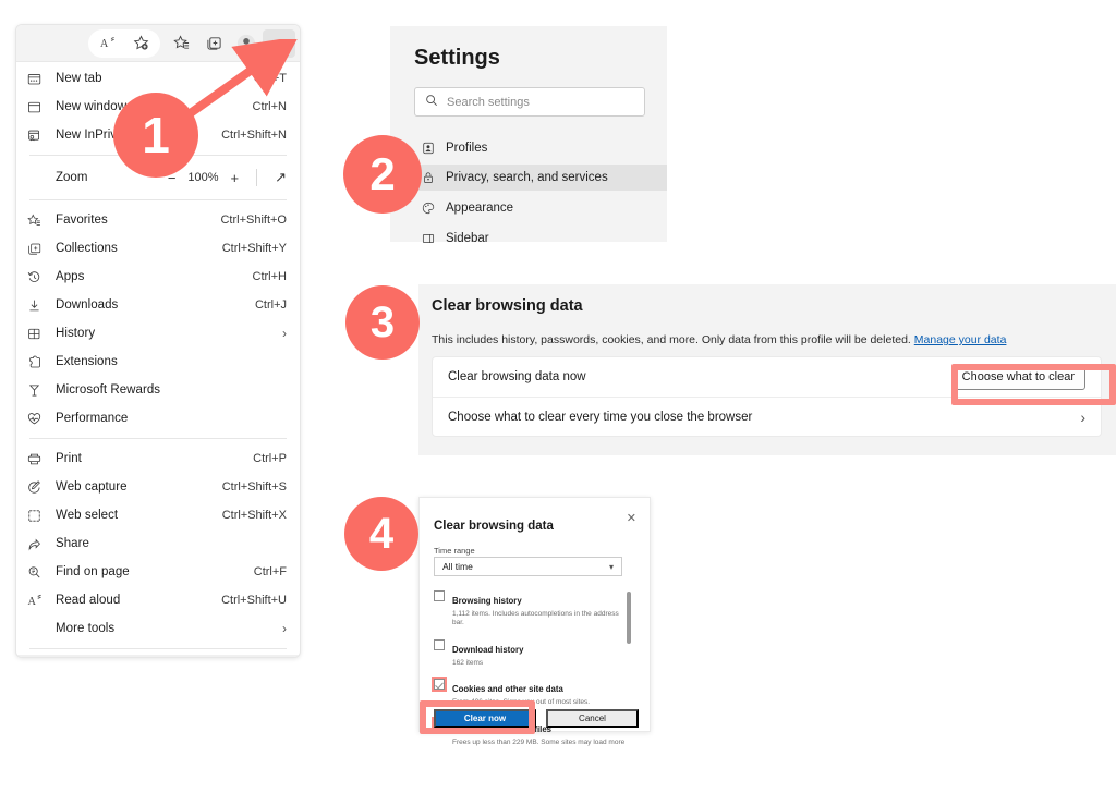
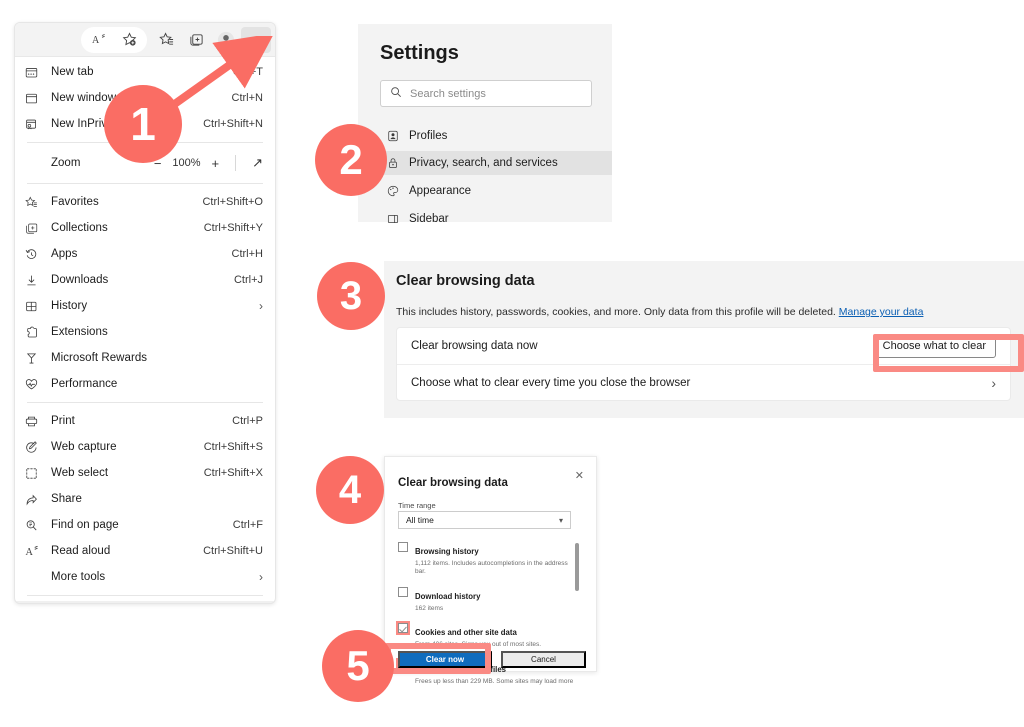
  A
  New tab
  Ctrl+T
  New window
  Ctrl+N
  Ctrl+Shift+N
  Zoom
  −
  100%
  +
  ↗
  Favorites
  Ctrl+Shift+O
  Collections
  Ctrl+Shift+Y
  Apps
  Ctrl+H
  Downloads
  Ctrl+J
  History
  ›
  Extensions
  Microsoft Rewards
  Performance
  Print
  Ctrl+P
  Web capture
  Ctrl+Shift+S
  Web select
  Ctrl+Shift+X
  Share
  Find on page
  Ctrl+F
  A
  Read aloud
  Ctrl+Shift+U
  More tools
  ›
  1
  Settings
  Search settings
  Profiles
  Privacy, search, and services
  Appearance
  Sidebar
  2
  Clear browsing data
  This includes history, passwords, cookies, and more. Only data from this profile will be deleted. Manage your data
  Clear browsing data now
  Choose what to clear
  Choose what to clear every time you close the browser
  ›
  3
  Clear browsing data
  ✕
  Time range
  All time
  ▾
  Browsing history
  Download history
  Cookies and other site data
  Cached images and files
  Clear now
  Cancel
  4
+ 5
